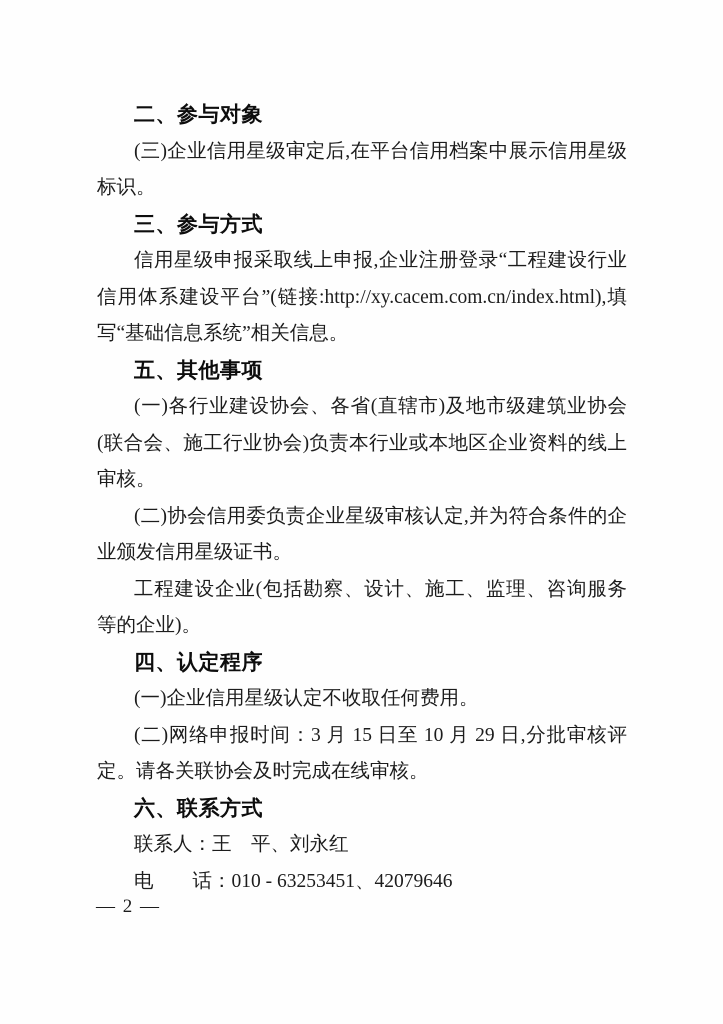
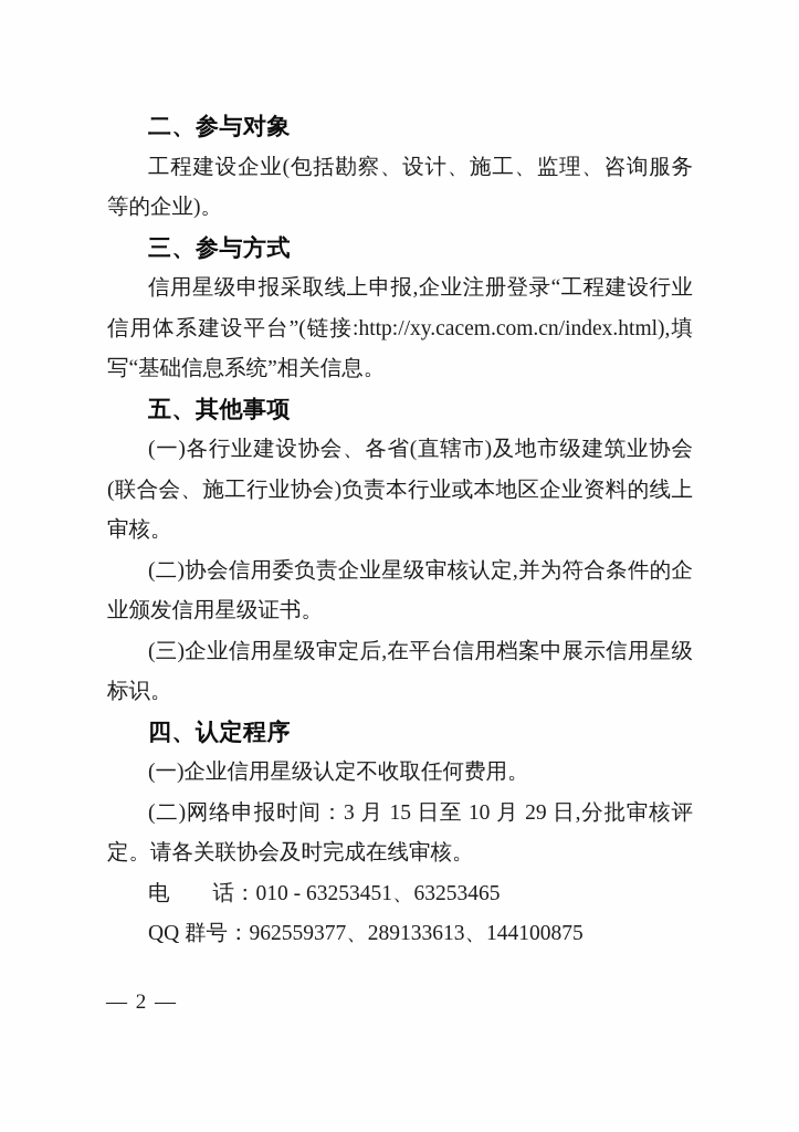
  二、参与对象
- (三)企业信用星级审定后,在平台信用档案中展示信用星级标识。
+ 工程建设企业(包括勘察、设计、施工、监理、咨询服务等的企业)。
  三、参与方式
  信用星级申报采取线上申报,企业注册登录“工程建设行业信用体系建设平台”(链接:http://xy.cacem.com.cn/index.html),填写“基础信息系统”相关信息。
  五、其他事项
  (一)各行业建设协会、各省(直辖市)及地市级建筑业协会(联合会、施工行业协会)负责本行业或本地区企业资料的线上审核。
  (二)协会信用委负责企业星级审核认定,并为符合条件的企业颁发信用星级证书。
- 工程建设企业(包括勘察、设计、施工、监理、咨询服务等的企业)。
+ (三)企业信用星级审定后,在平台信用档案中展示信用星级标识。
  四、认定程序
  (一)企业信用星级认定不收取任何费用。
  (二)网络申报时间：3 月 15 日至 10 月 29 日,分批审核评定。请各关联协会及时完成在线审核。
- 六、联系方式
- 联系人：王 平、刘永红
- 电 话：010 - 63253451、42079646
+ 电 话：010 - 63253451、63253465
+ QQ 群号：962559377、289133613、144100875
  — 2 —
